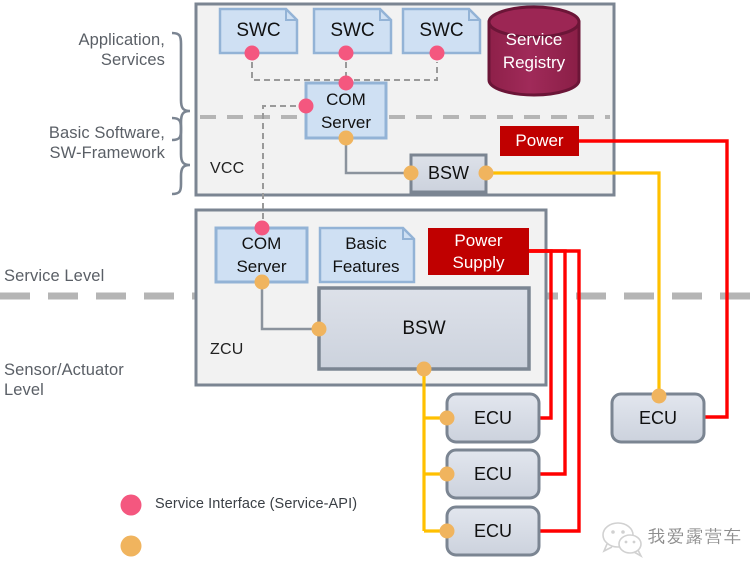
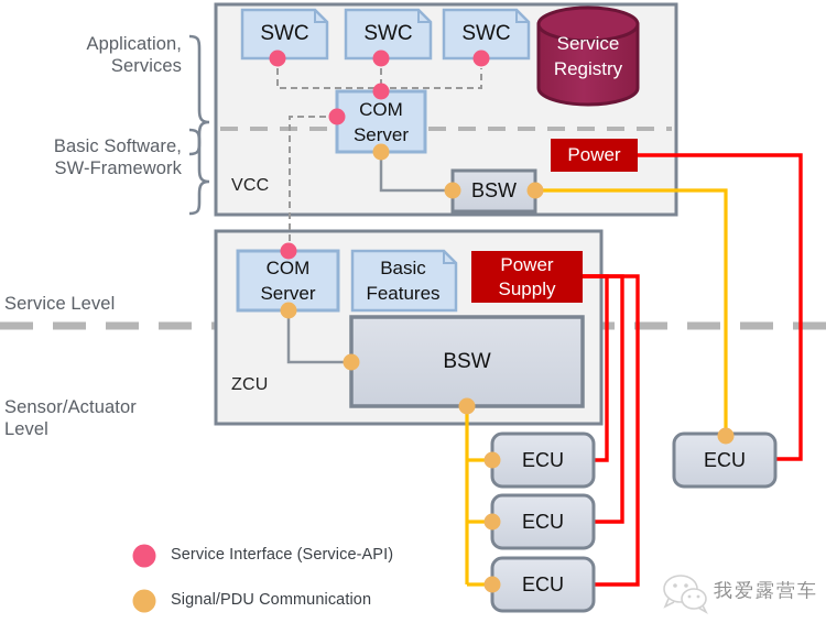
  Application,
  Services
  Basic Software,
  SW-Framework
  Service Level
  Sensor/Actuator
  Level
  VCC
  ZCU
  SWC
  SWC
  SWC
  Service
  Registry
  COM
  Server
  BSW
  Power
  COM
  Server
  Basic
  Features
  Power
  Supply
  BSW
  ECU
  ECU
  ECU
  ECU
  Service Interface (Service-API)
+ Signal/PDU Communication
  我爱露营车
